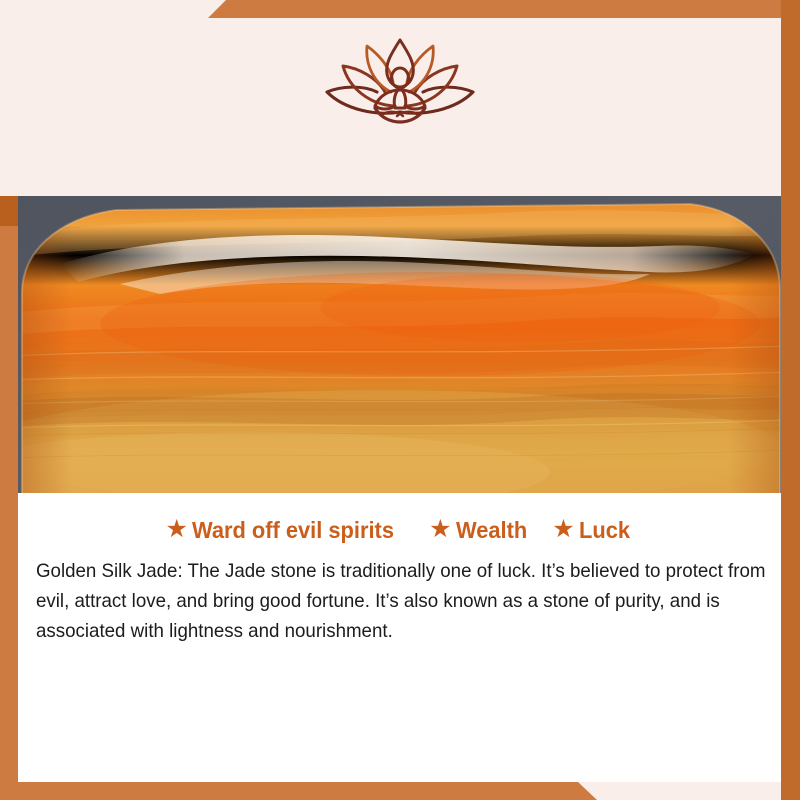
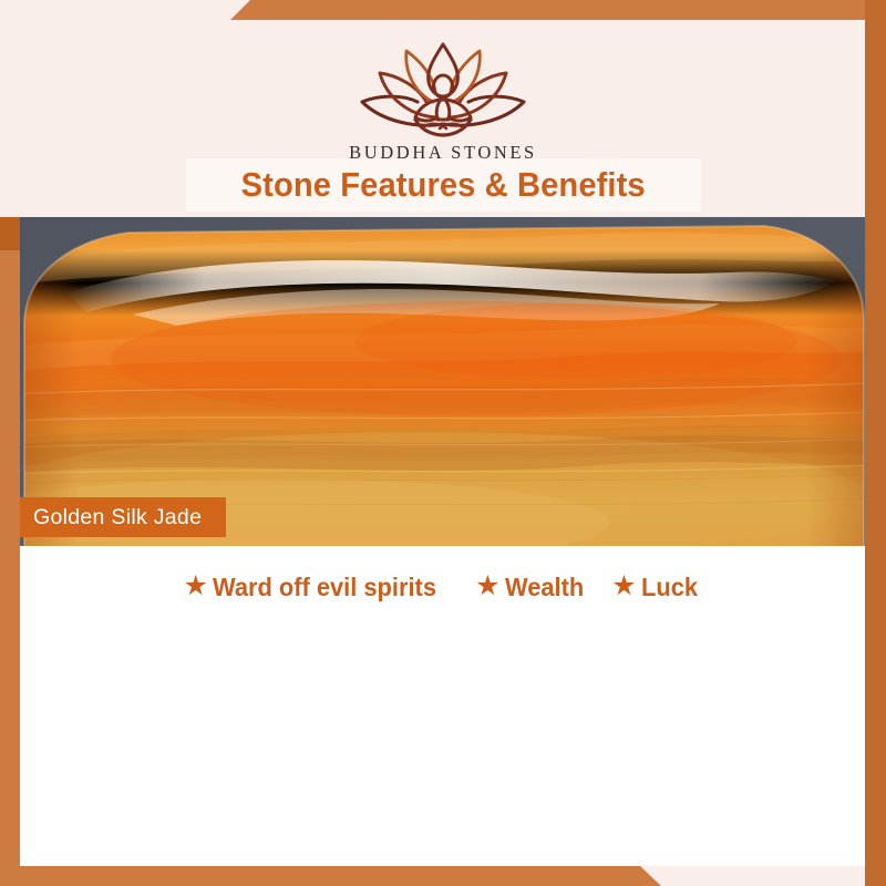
+ BUDDHA STONES
+ Stone Features & Benefits
+ Golden Silk Jade
  ★
  Ward off evil spirits
  ★
  Wealth
  ★
  Luck
- Golden Silk Jade: The Jade stone is traditionally one of luck. It’s believed to protect from evil, attract love, and bring good fortune. It’s also known as a stone of purity, and is associated with lightness and nourishment.
